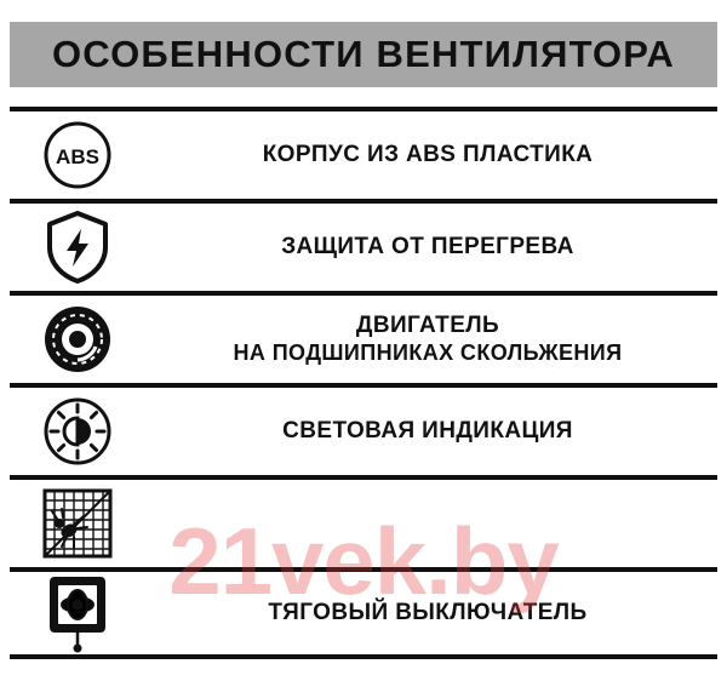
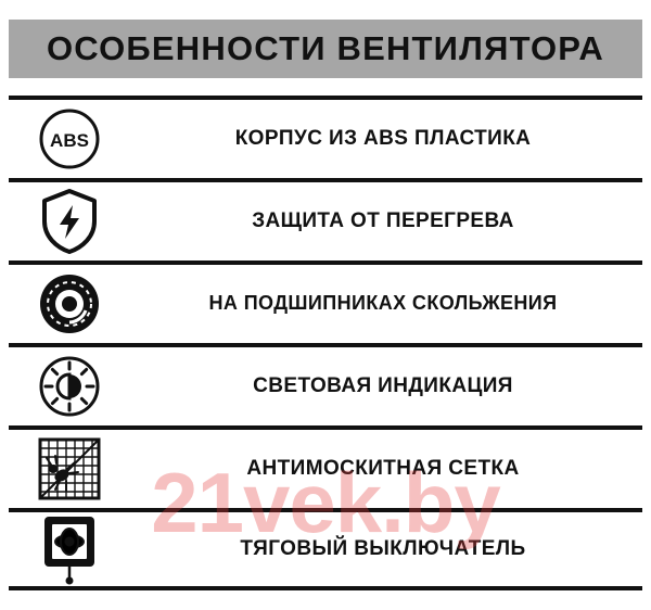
  ОСОБЕННОСТИ ВЕНТИЛЯТОРА
  ABS
  КОРПУС ИЗ ABS ПЛАСТИКА
  ЗАЩИТА ОТ ПЕРЕГРЕВА
- ДВИГАТЕЛЬ
  НА ПОДШИПНИКАХ СКОЛЬЖЕНИЯ
  СВЕТОВАЯ ИНДИКАЦИЯ
+ АНТИМОСКИТНАЯ СЕТКА
  ТЯГОВЫЙ ВЫКЛЮЧАТЕЛЬ
  21vek.by
